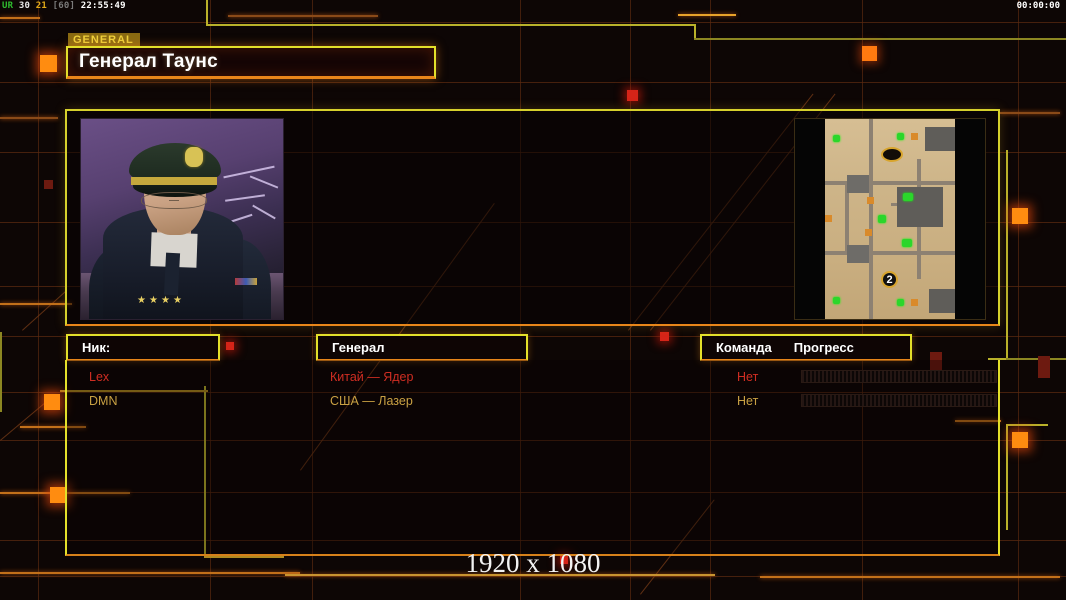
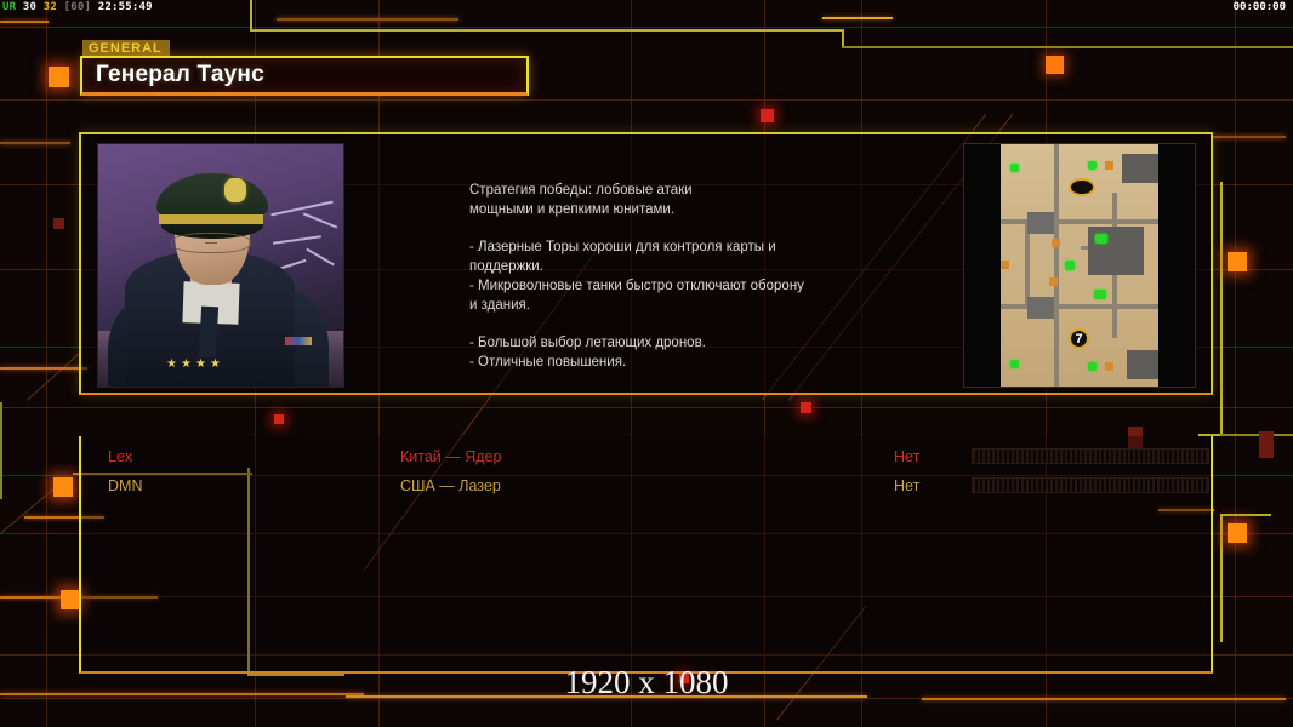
- UR 30 21 [60] 22:55:49
+ UR 30 32 [60] 22:55:49
  00:00:00
  GENERAL
  Генерал Таунс
  ★
  ★
  ★
  ★
+ Стратегия победы: лобовые атаки
+ мощными и крепкими юнитами.
+ - Лазерные Торы хороши для контроля карты и
+ поддержки.
+ - Микроволновые танки быстро отключают оборону
+ и здания.
+ - Большой выбор летающих дронов.
+ - Отличные повышения.
- 2
+ 7
- Ник:
- Генерал
- Команда
- Прогресс
  Lex
  Китай — Ядер
  Нет
  DMN
  США — Лазер
  Нет
  1920 x 1080
